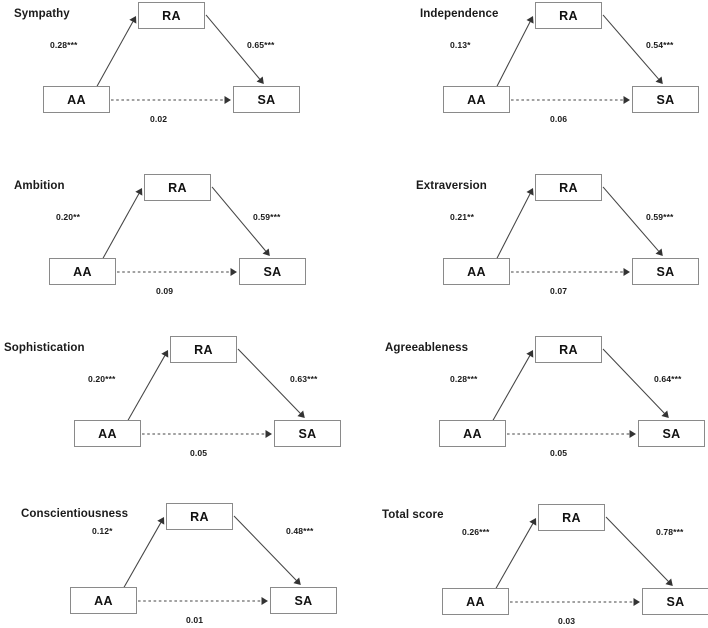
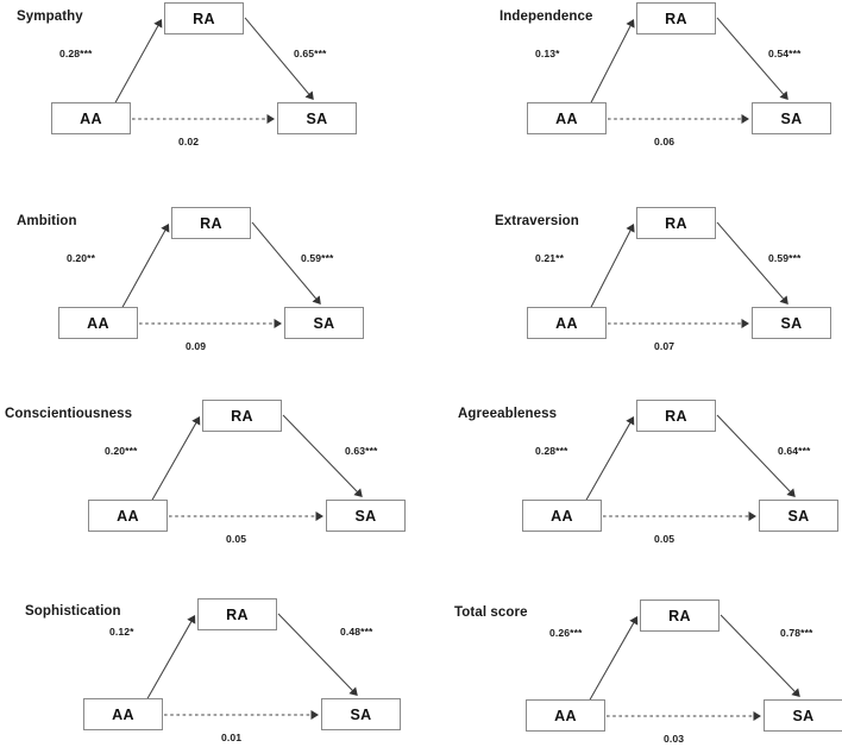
  Sympathy
  RA
  AA
  SA
  0.28***
  0.65***
  0.02
  Independence
  RA
  AA
  SA
  0.13*
  0.54***
  0.06
  Ambition
  RA
  AA
  SA
  0.20**
  0.59***
  0.09
  Extraversion
  RA
  AA
  SA
  0.21**
  0.59***
  0.07
- Sophistication
+ Conscientiousness
  RA
  AA
  SA
  0.20***
  0.63***
  0.05
  Agreeableness
  RA
  AA
  SA
  0.28***
  0.64***
  0.05
- Conscientiousness
+ Sophistication
  RA
  AA
  SA
  0.12*
  0.48***
  0.01
  Total score
  RA
  AA
  SA
  0.26***
  0.78***
  0.03
